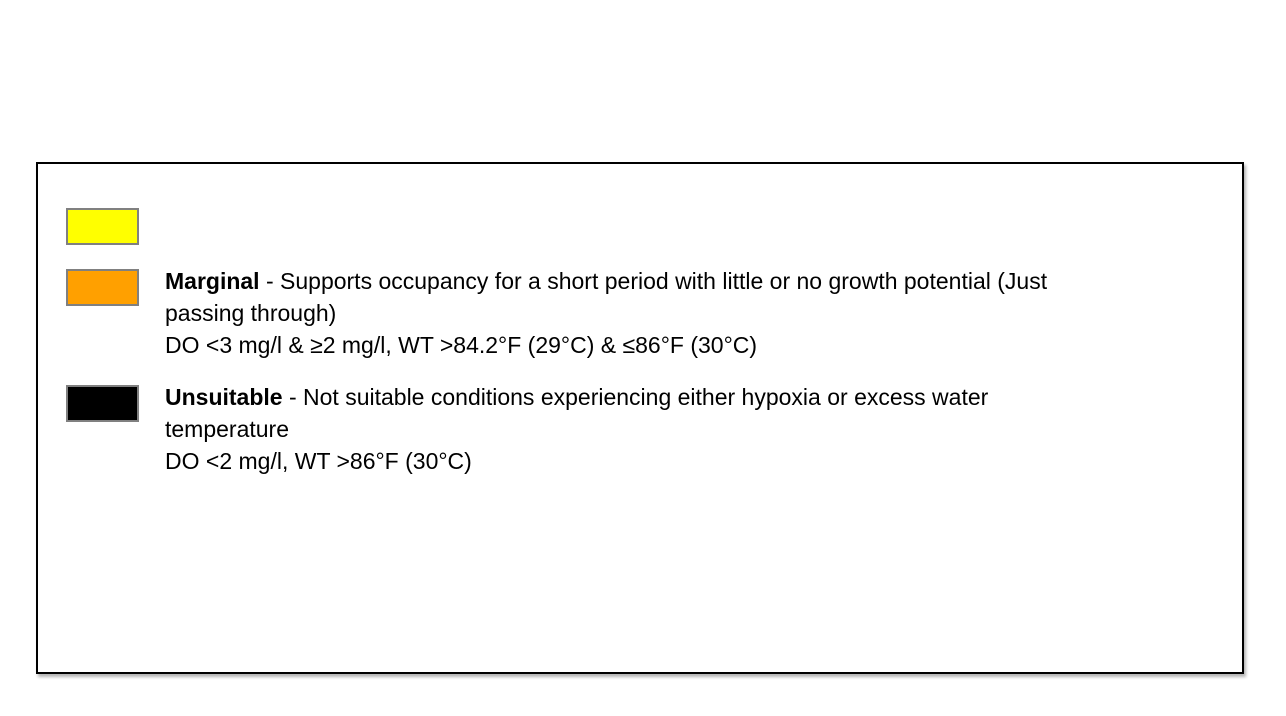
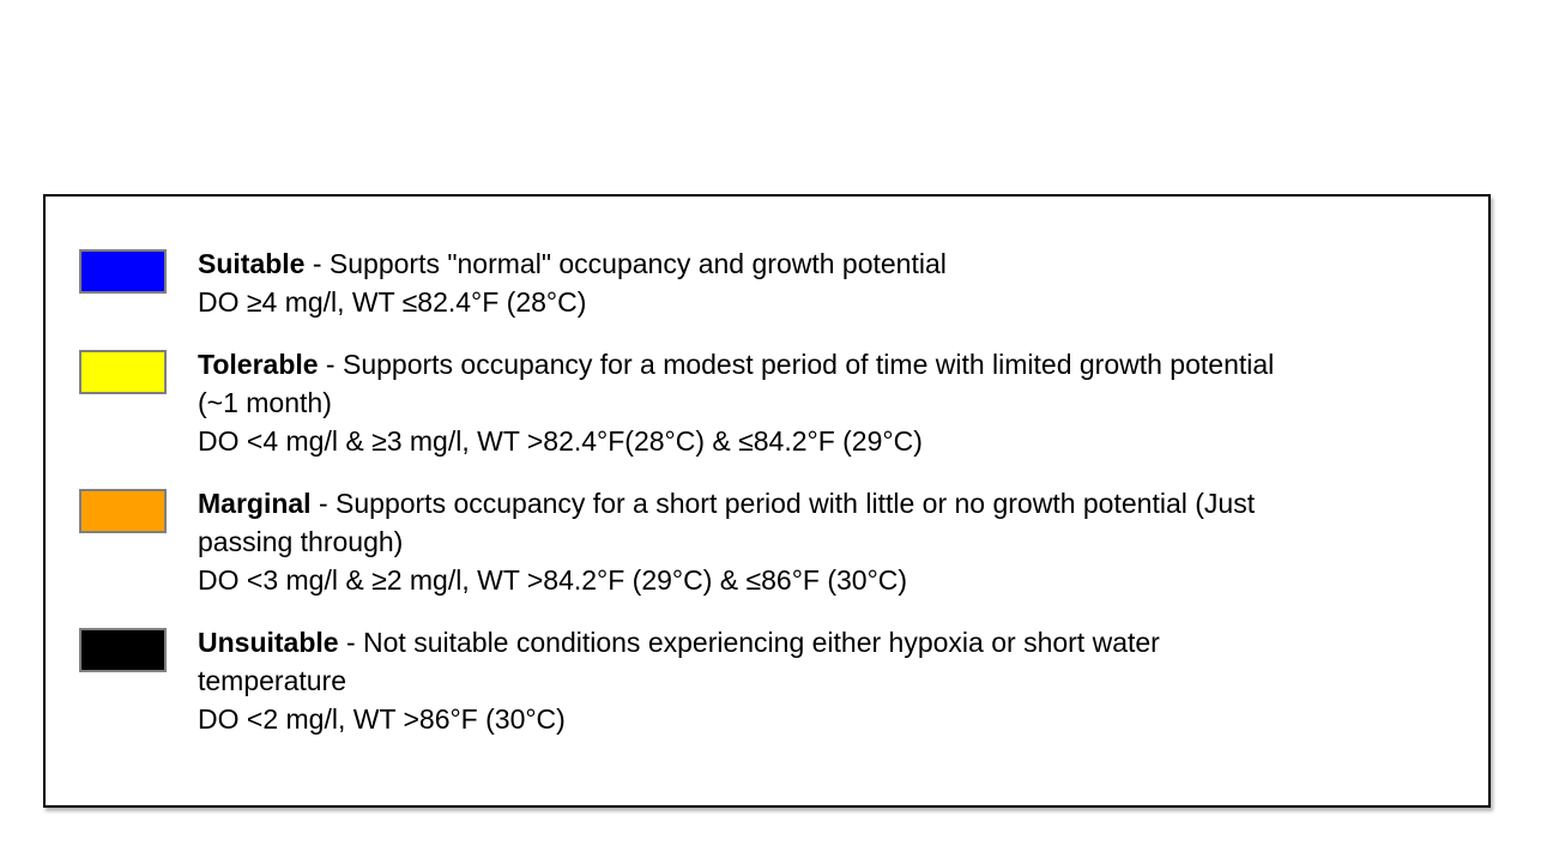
+ Suitable - Supports "normal" occupancy and growth potential
+ DO ≥4 mg/l, WT ≤82.4°F (28°C)
+ Tolerable - Supports occupancy for a modest period of time with limited growth potential
+ (~1 month)
+ DO <4 mg/l & ≥3 mg/l, WT >82.4°F(28°C) & ≤84.2°F (29°C)
  Marginal - Supports occupancy for a short period with little or no growth potential (Just
  passing through)
  DO <3 mg/l & ≥2 mg/l, WT >84.2°F (29°C) & ≤86°F (30°C)
- Unsuitable - Not suitable conditions experiencing either hypoxia or excess water
+ Unsuitable - Not suitable conditions experiencing either hypoxia or short water
  temperature
  DO <2 mg/l, WT >86°F (30°C)
